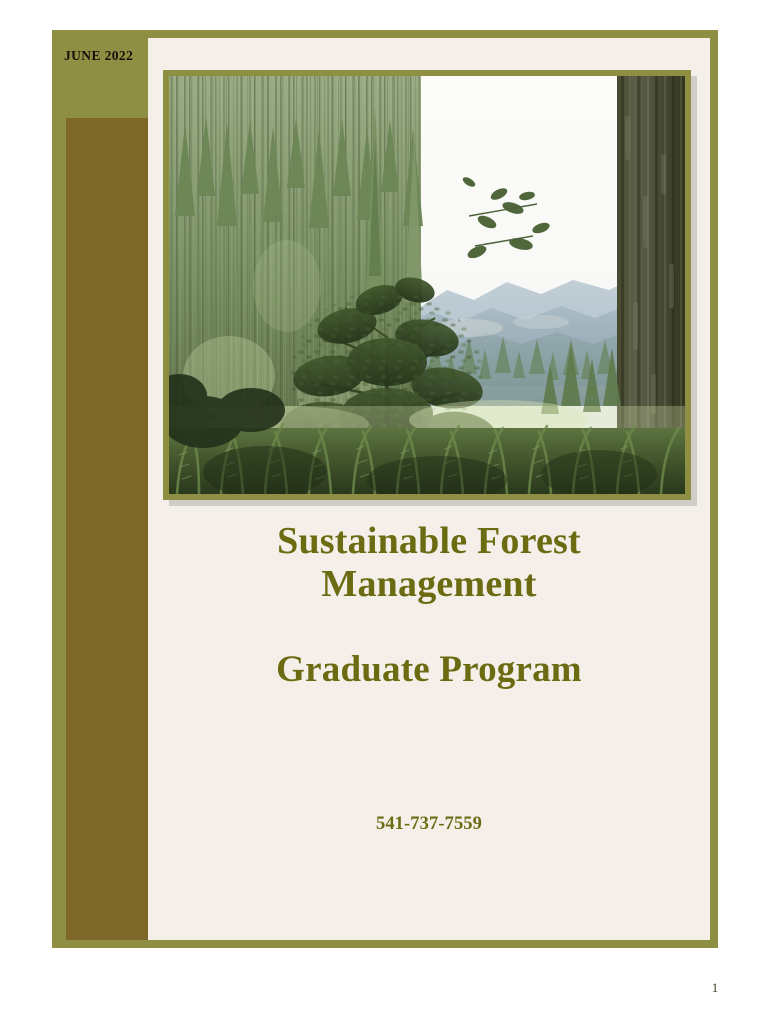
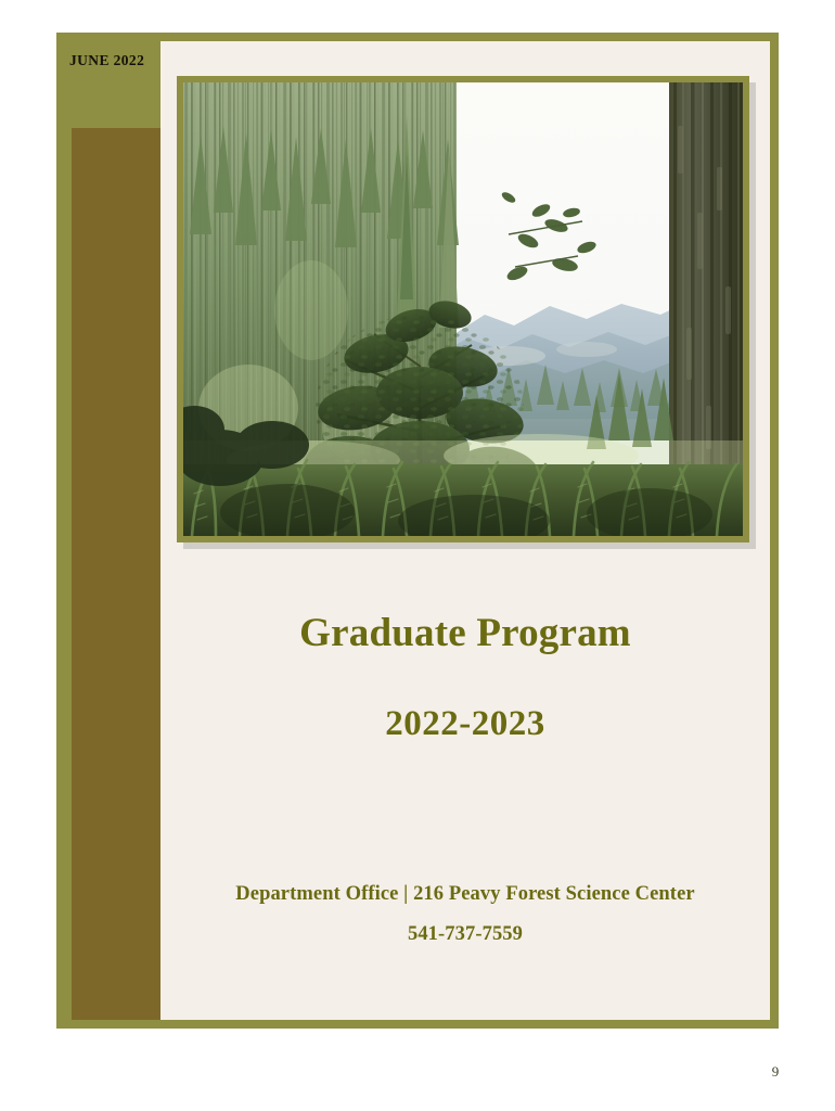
  JUNE 2022
- Sustainable Forest
- Management
  Graduate Program
+ 2022-2023
+ Department Office | 216 Peavy Forest Science Center
  541-737-7559
- 1
+ 9
